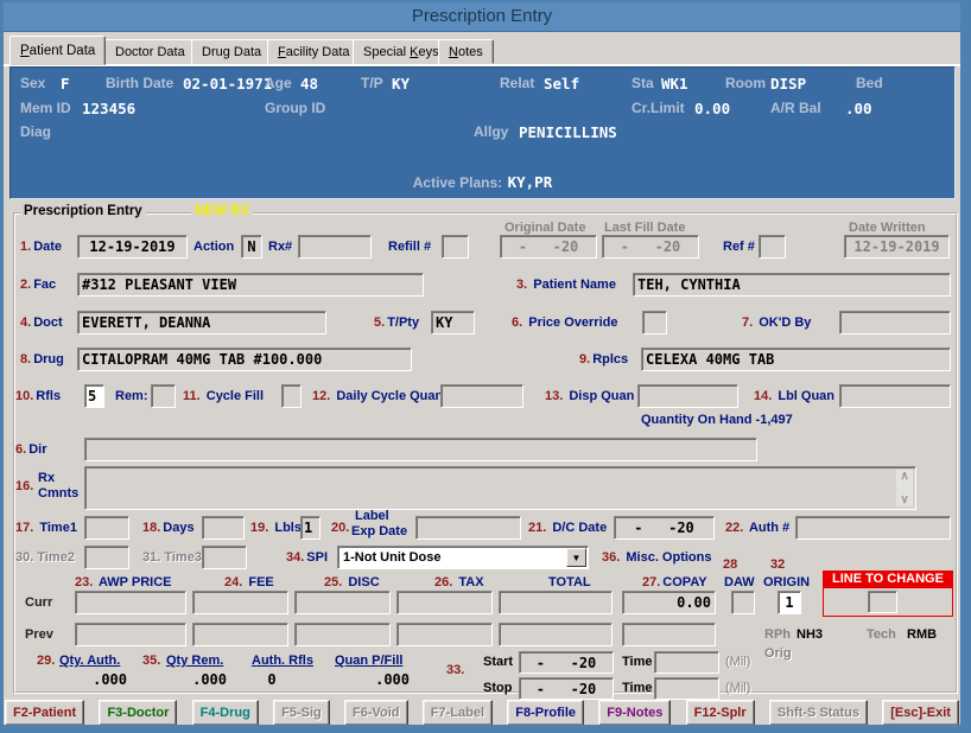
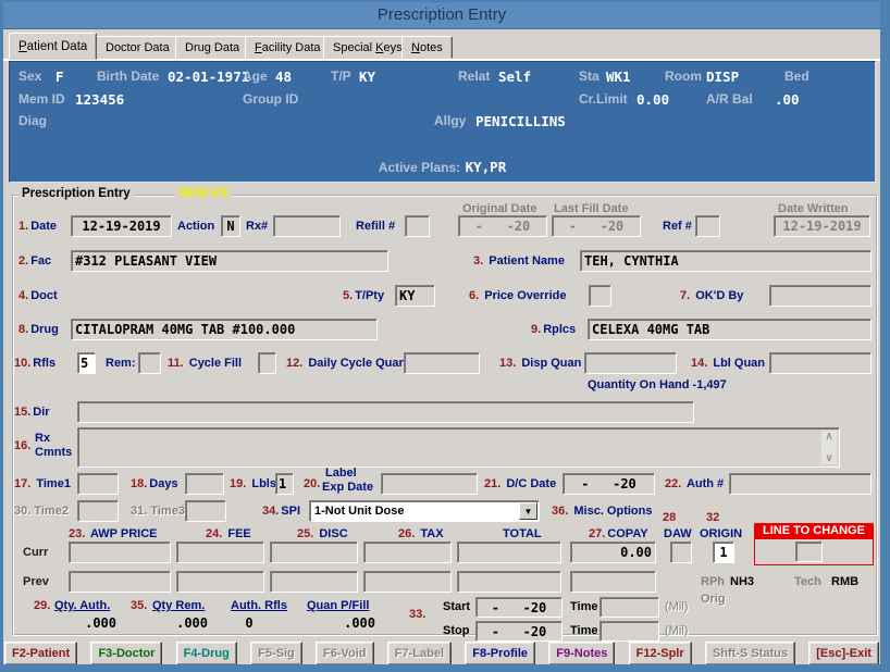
  Prescription Entry
  Patient Data
  Doctor Data
  Drug Data
  Facility Data
  Special Keys
  Notes
  Sex
  F
  Birth Date
  02-01-1971
  Age
  48
  T/P
  KY
  Relat
  Self
  Sta
  WK1
  Room
  DISP
  Bed
  Mem ID
  123456
  Group ID
  Cr.Limit
  0.00
  A/R Bal
  .00
  Diag
  Allgy
  PENICILLINS
  Active Plans: KY,PR
  Prescription Entry
  NEW RX
  1. Date
  12-19-2019
  Action
  N
  Rx#
  Refill #
  Original Date
  - -20
  Last Fill Date
  - -20
  Ref #
  Date Written
  12-19-2019
  2. Fac
  #312 PLEASANT VIEW
  3. Patient Name
  TEH, CYNTHIA
  4. Doct
- EVERETT, DEANNA
  5. T/Pty
  KY
  6. Price Override
  7. OK'D By
  8. Drug
  CITALOPRAM 40MG TAB #100.000
  9. Rplcs
  CELEXA 40MG TAB
  10. Rfls
  5
  Rem:
  11. Cycle Fill
  12. Daily Cycle Quan
  13. Disp Quan
  14. Lbl Quan
  Quantity On Hand -1,497
- 6. Dir
+ 15. Dir
  16.
  Rx
  Cmnts
  ∧
  ∨
  17. Time1
  18. Days
  19. Lbls
  1
  20.
  Label
  Exp Date
  21. D/C Date
  - -20
  22. Auth #
  30. Time2
  31. Time3
  34. SPI
  1-Not Unit Dose
  ▼
  36. Misc. Options
  28
  32
  23. AWP PRICE
  24. FEE
  25. DISC
  26. TAX
  TOTAL
  27. COPAY
  DAW
  ORIGIN
  LINE TO CHANGE
  Curr
  0.00
  1
  Prev
  RPh
  NH3
  Tech
  RMB
  Orig
  29.
  Qty. Auth.
  .000
  35.
  Qty Rem.
  .000
  Auth. Rfls
  0
  Quan P/Fill
  .000
  33.
  Start
  - -20
  Time
  (Mil)
  Stop
  - -20
  Time
  (Mil)
  F2-Patient
  F3-Doctor
  F4-Drug
  F5-Sig
  F6-Void
  F7-Label
  F8-Profile
  F9-Notes
  F12-Splr
  Shft-S Status
  [Esc]-Exit
